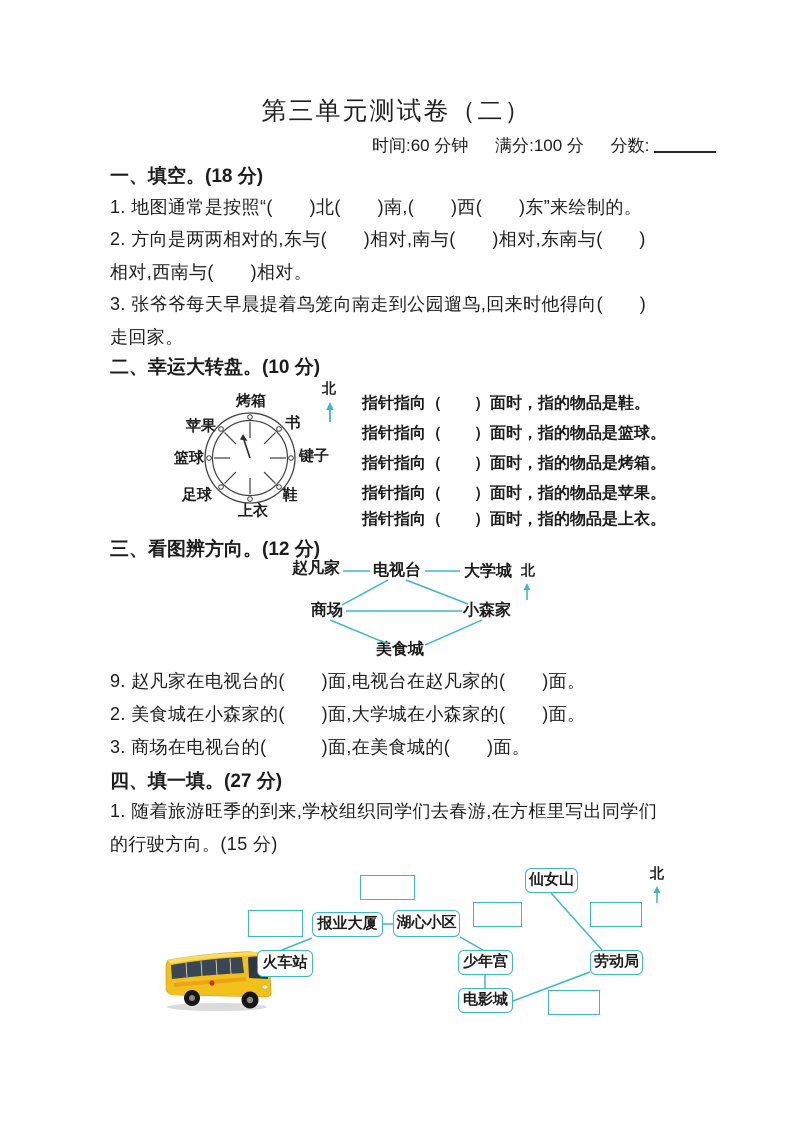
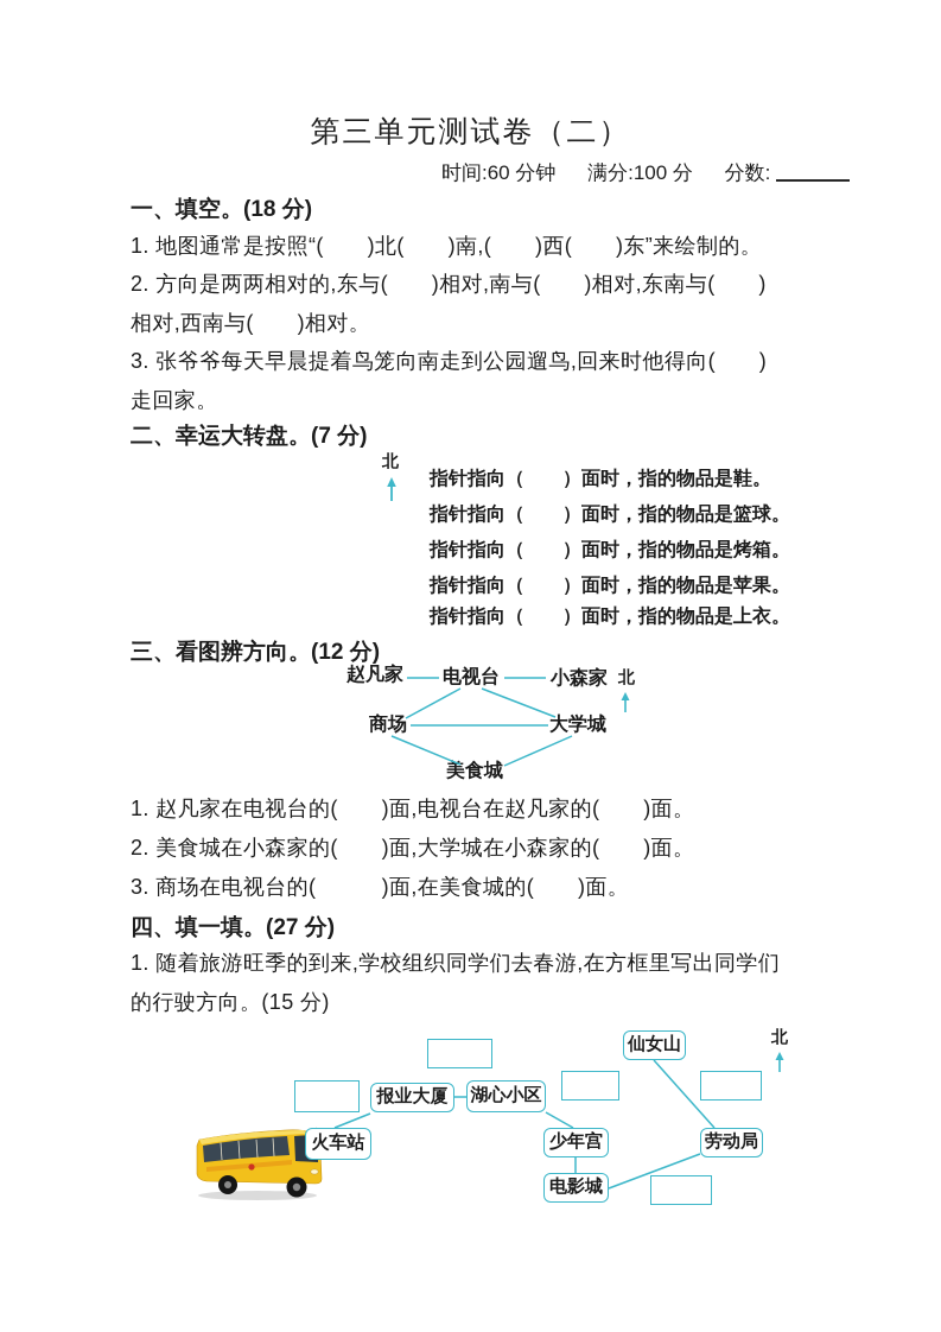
  第三单元测试卷（二）
  时间:60 分钟 满分:100 分 分数:
  一、填空。(18 分)
  1. 地图通常是按照“( )北( )南,( )西( )东”来绘制的。
  2. 方向是两两相对的,东与( )相对,南与( )相对,东南与( )
  相对,西南与( )相对。
  3. 张爷爷每天早晨提着鸟笼向南走到公园遛鸟,回来时他得向( )
  走回家。
- 二、幸运大转盘。(10 分)
+ 二、幸运大转盘。(7 分)
- 烤箱
- 书
- 键子
- 鞋
- 上衣
- 足球
- 篮球
- 苹果
  北
  指针指向（ ）面时，指的物品是鞋。
  指针指向（ ）面时，指的物品是篮球。
  指针指向（ ）面时，指的物品是烤箱。
  指针指向（ ）面时，指的物品是苹果。
  指针指向（ ）面时，指的物品是上衣。
  三、看图辨方向。(12 分)
  赵凡家
  电视台
- 大学城
+ 小森家
  商场
- 小森家
+ 大学城
  美食城
  北
- 9. 赵凡家在电视台的( )面,电视台在赵凡家的( )面。
+ 1. 赵凡家在电视台的( )面,电视台在赵凡家的( )面。
  2. 美食城在小森家的( )面,大学城在小森家的( )面。
  3. 商场在电视台的( )面,在美食城的( )面。
  四、填一填。(27 分)
  1. 随着旅游旺季的到来,学校组织同学们去春游,在方框里写出同学们
  的行驶方向。(15 分)
  火车站
  报业大厦
  湖心小区
  少年宫
  电影城
  劳动局
  仙女山
  北
